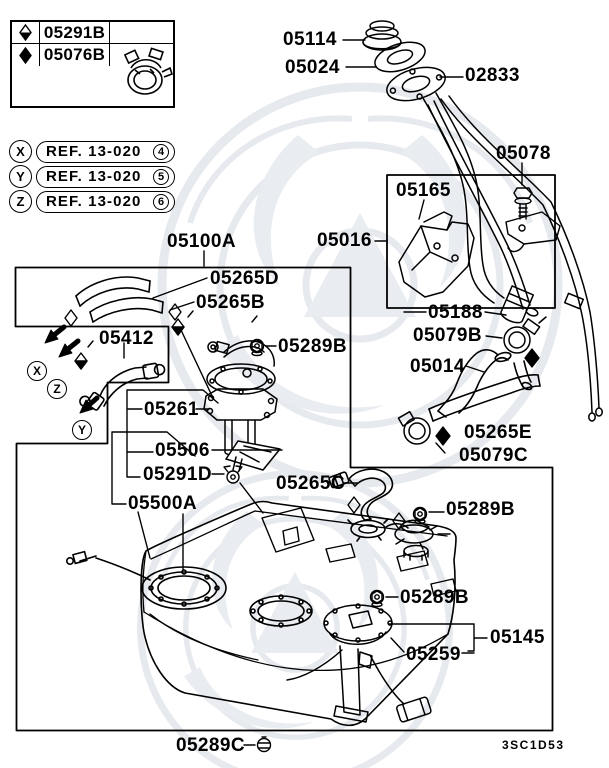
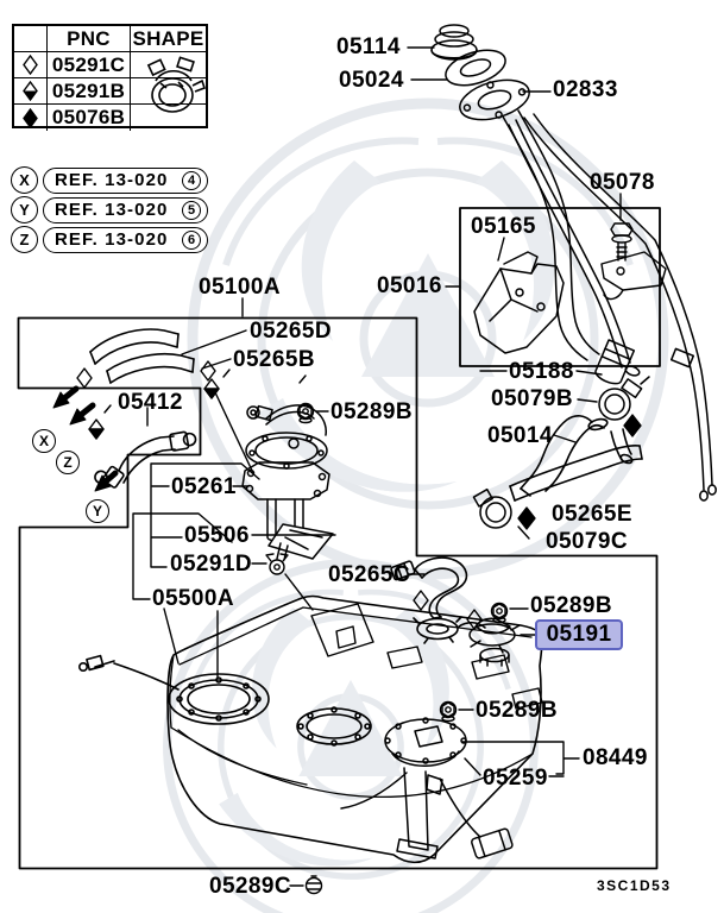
+ PNC
+ SHAPE
+ 05291C
  05291B
  05076B
  X
  REF. 13-020
  4
  Y
  REF. 13-020
  5
  Z
  REF. 13-020
  6
  X
  Z
  Y
  05114
  05024
  02833
  05078
  05165
  05016
  05100A
  05265D
  05265B
  05188
  05079B
  05412
  05289B
  05014
  05261
  05265E
  05079C
  05506
  05291D
  05265C
  05500A
  05289B
+ 05191
  05289B
- 05145
+ 08449
  05259
  05289C
  3SC1D53
